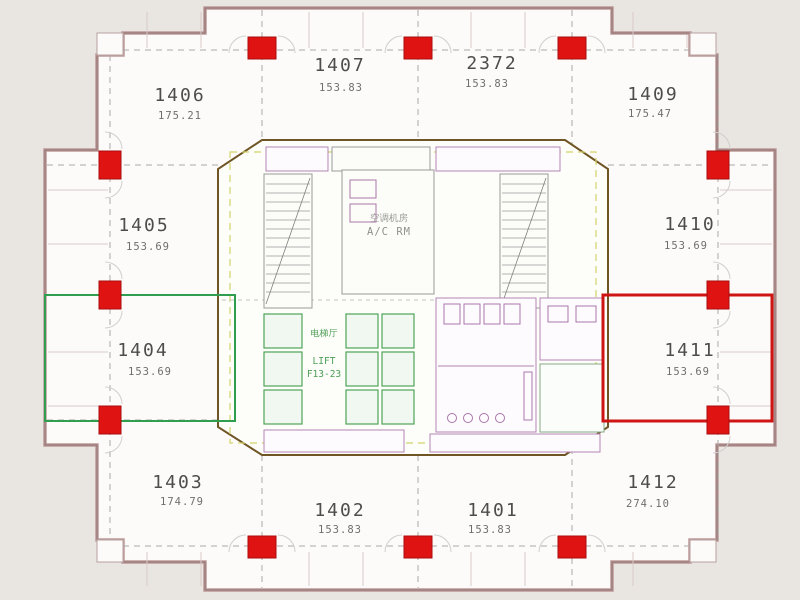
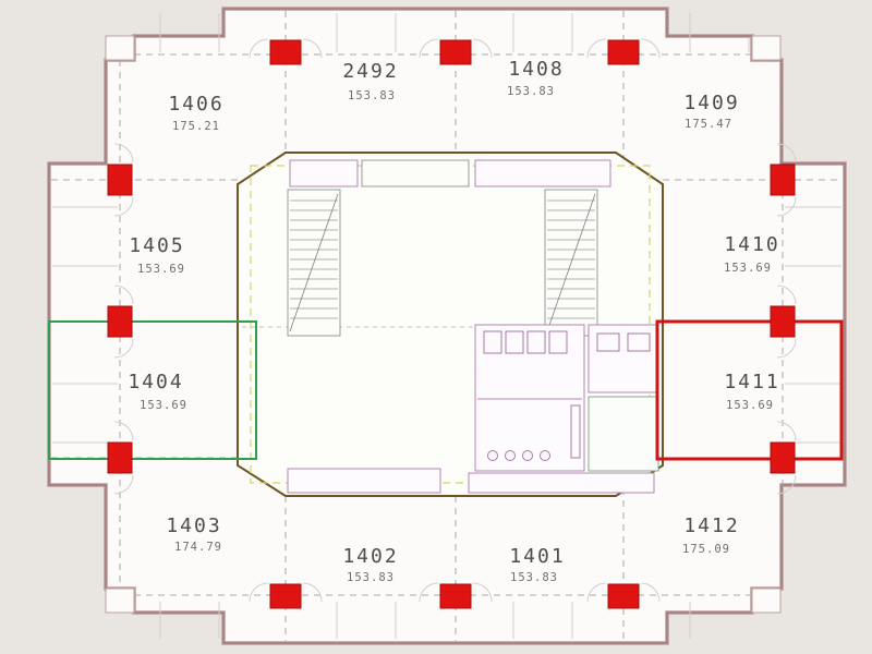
- 空调机房
- A/C RM
- 电梯厅
- LIFT
- F13-23
  1406
  175.21
- 1407
+ 2492
  153.83
- 2372
+ 1408
  153.83
  1409
  175.47
  1405
  153.69
  1410
  153.69
  1404
  153.69
  1411
  153.69
  1403
  174.79
  1402
  153.83
  1401
  153.83
  1412
- 274.10
+ 175.09
